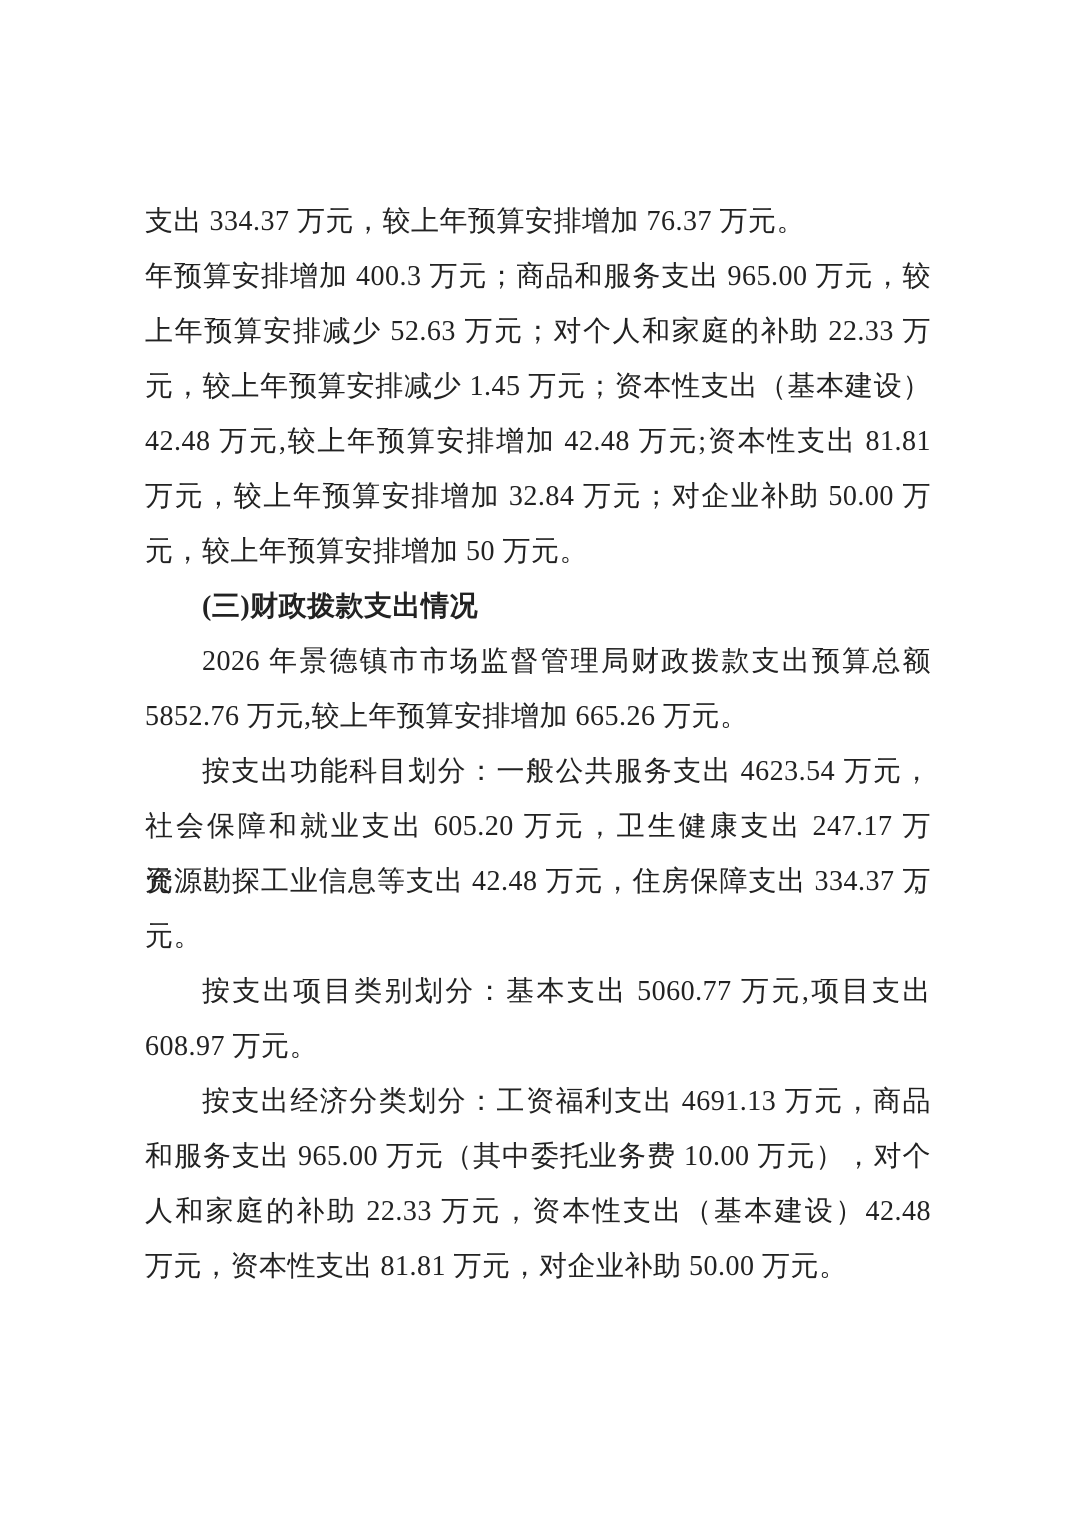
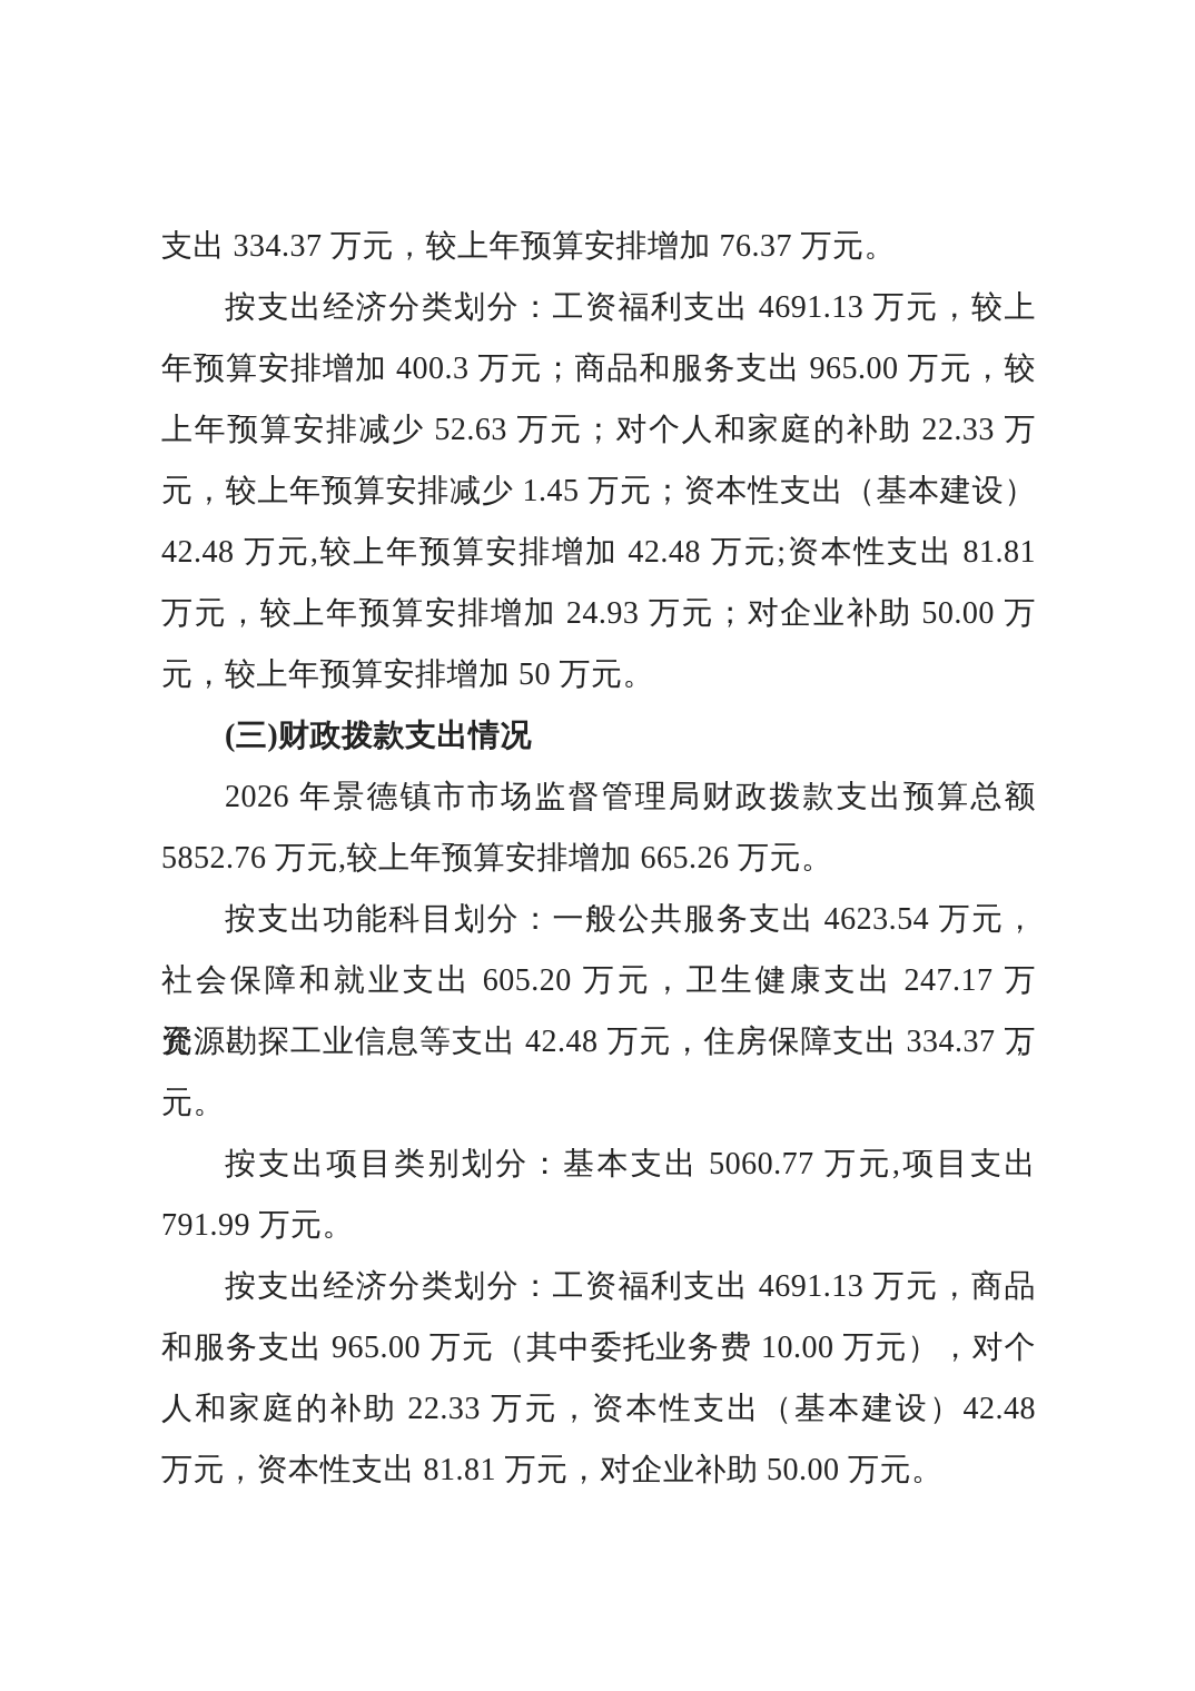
  支出 334.37 万元，较上年预算安排增加 76.37 万元。
+ 按支出经济分类划分：工资福利支出 4691.13 万元，较上
  年预算安排增加 400.3 万元；商品和服务支出 965.00 万元，较
  上年预算安排减少 52.63 万元；对个人和家庭的补助 22.33 万
  元，较上年预算安排减少 1.45 万元；资本性支出（基本建设）
  42.48 万元,较上年预算安排增加 42.48 万元;资本性支出 81.81
- 万元，较上年预算安排增加 32.84 万元；对企业补助 50.00 万
+ 万元，较上年预算安排增加 24.93 万元；对企业补助 50.00 万
  元，较上年预算安排增加 50 万元。
  (三)财政拨款支出情况
  2026 年景德镇市市场监督管理局财政拨款支出预算总额
  5852.76 万元,较上年预算安排增加 665.26 万元。
  按支出功能科目划分：一般公共服务支出 4623.54 万元，
  社会保障和就业支出 605.20 万元，卫生健康支出 247.17 万元，
  资源勘探工业信息等支出 42.48 万元，住房保障支出 334.37 万
  元。
  按支出项目类别划分：基本支出 5060.77 万元,项目支出
- 608.97 万元。
+ 791.99 万元。
  按支出经济分类划分：工资福利支出 4691.13 万元，商品
  和服务支出 965.00 万元（其中委托业务费 10.00 万元），对个
  人和家庭的补助 22.33 万元，资本性支出（基本建设）42.48
  万元，资本性支出 81.81 万元，对企业补助 50.00 万元。
